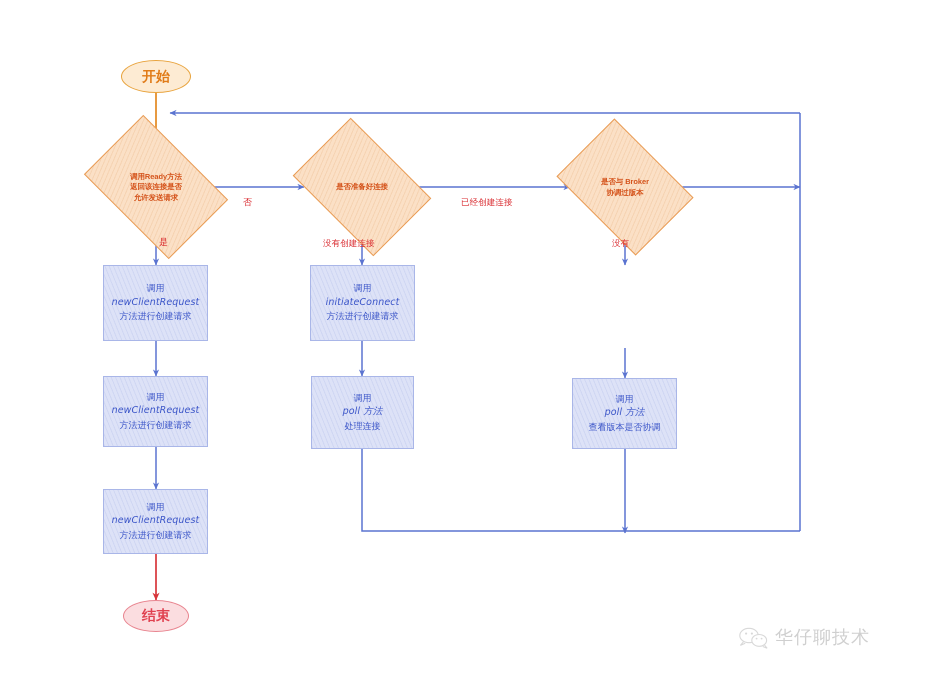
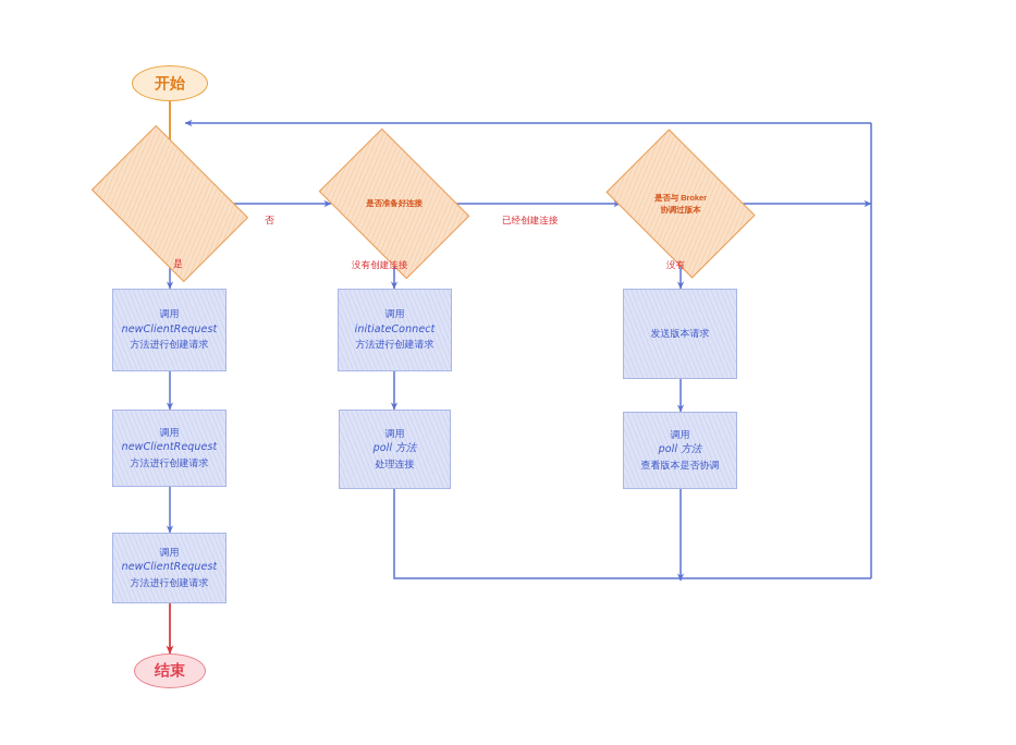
  开始
- 调用Ready方法
- 返回该连接是否
- 允许发送请求
  是否准备好连接
  是否与 Broker
  协调过版本
  调用
  newClientRequest
  方法进行创建请求
  调用
  newClientRequest
  方法进行创建请求
  调用
  newClientRequest
  方法进行创建请求
  结束
  调用
  initiateConnect
  方法进行创建请求
  调用
  poll 方法
  处理连接
+ 发送版本请求
  调用
  poll 方法
  查看版本是否协调
  否
  是
  没有创建连接
  已经创建连接
  没有
- 华仔聊技术
